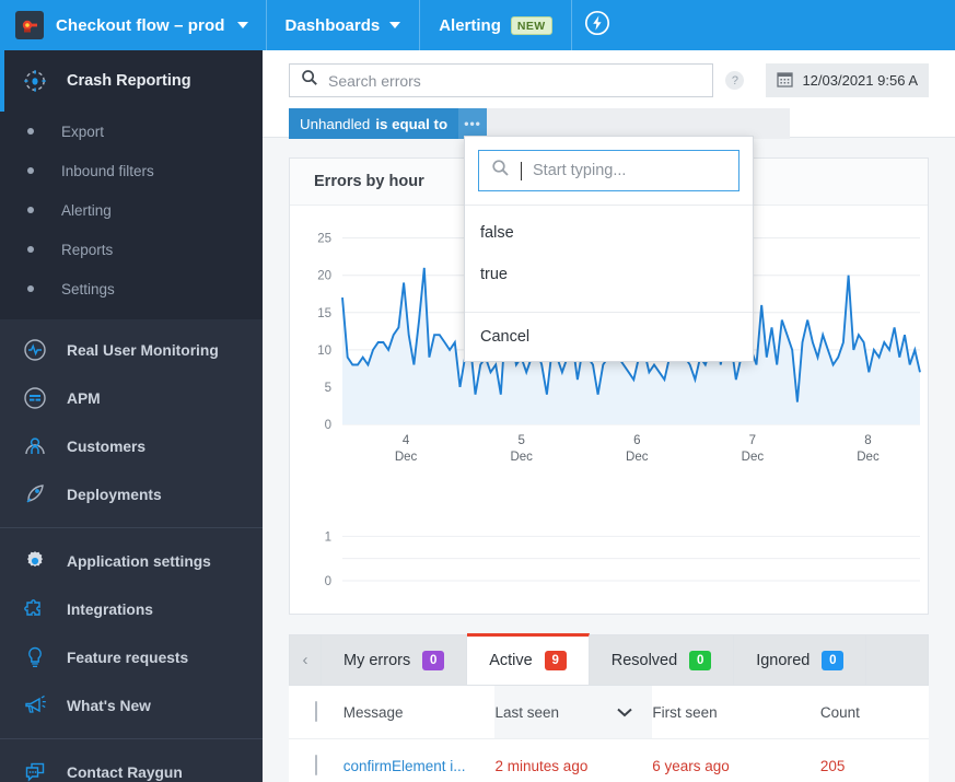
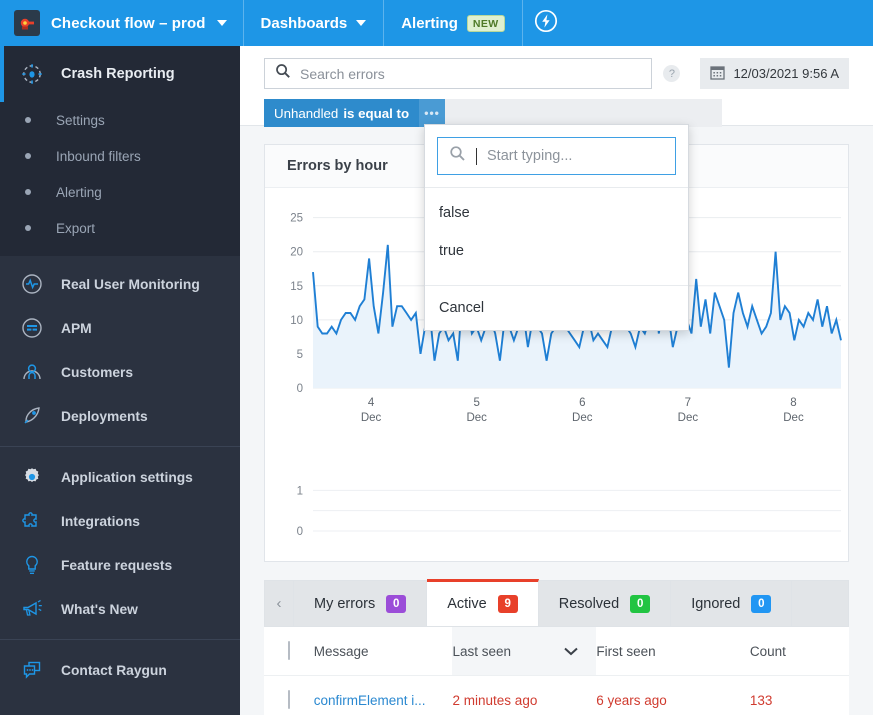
  Checkout flow – prod
  Dashboards
  Alerting
  NEW
  Crash Reporting
- Export
+ Settings
  Inbound filters
  Alerting
- Reports
- Settings
+ Export
  Real User Monitoring
  APM
  Customers
  Deployments
  Application settings
  Integrations
  Feature requests
  What's New
  Contact Raygun
  Search errors
  ?
  12/03/2021 9:56 A
  Unhandled
  is equal to
  •••
  Errors by hour
  0
  5
  10
  15
  20
  25
  4
  Dec
  5
  Dec
  6
  Dec
  7
  Dec
  8
  Dec
  0
  1
  ‹
  My errors
  0
  Active
  9
  Resolved
  0
  Ignored
  0
  Message
  Last seen
  First seen
  Count
  confirmElement i...
  2 minutes ago
  6 years ago
- 205
+ 133
  Start typing...
  false
  true
  Cancel
